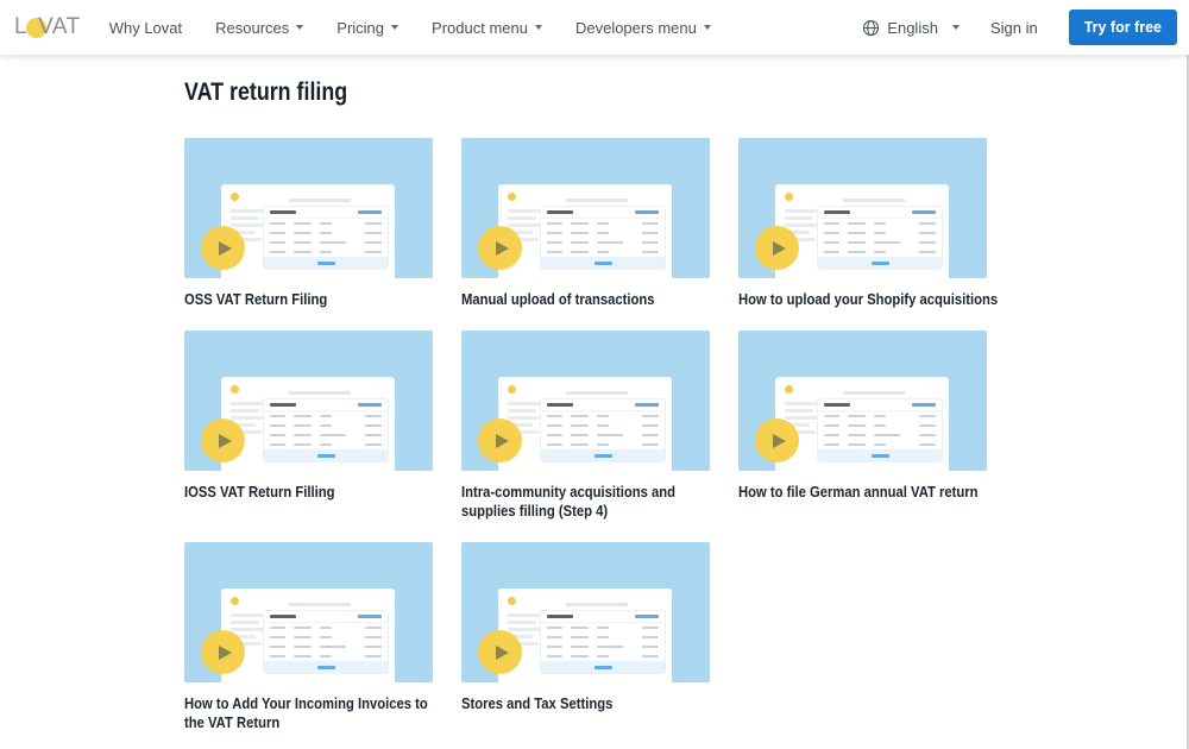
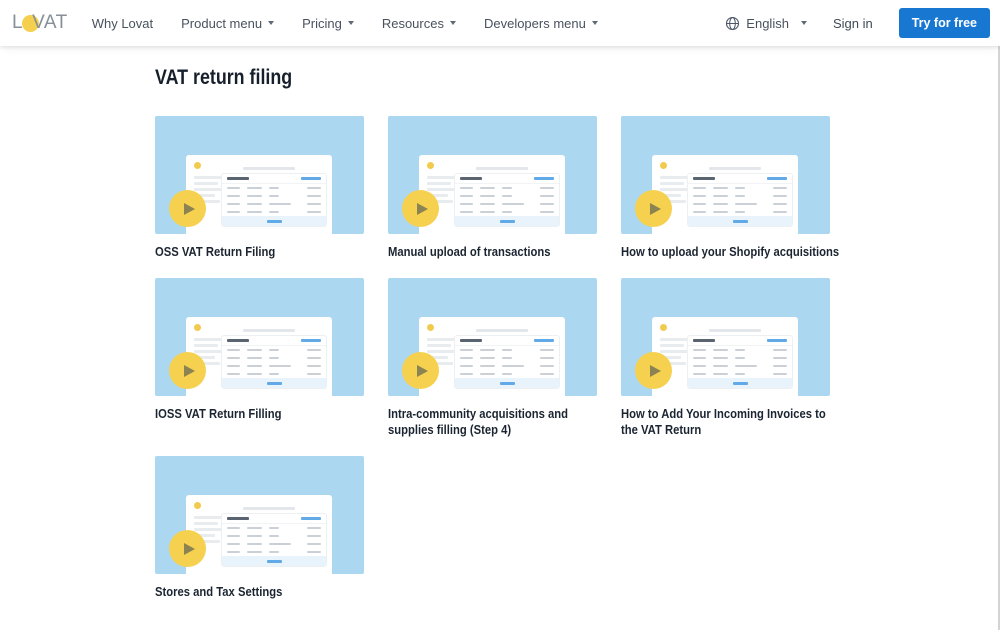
  L
  VAT
  Why Lovat
- Resources
+ Product menu
  Pricing
- Product menu
+ Resources
  Developers menu
  English
  Sign in
  Try for free
  VAT return filing
  OSS VAT Return Filing
  Manual upload of transactions
  How to upload your Shopify acquisitions
  IOSS VAT Return Filling
  Intra-community acquisitions and
  supplies filling (Step 4)
- How to file German annual VAT return
  How to Add Your Incoming Invoices to
  the VAT Return
  Stores and Tax Settings
